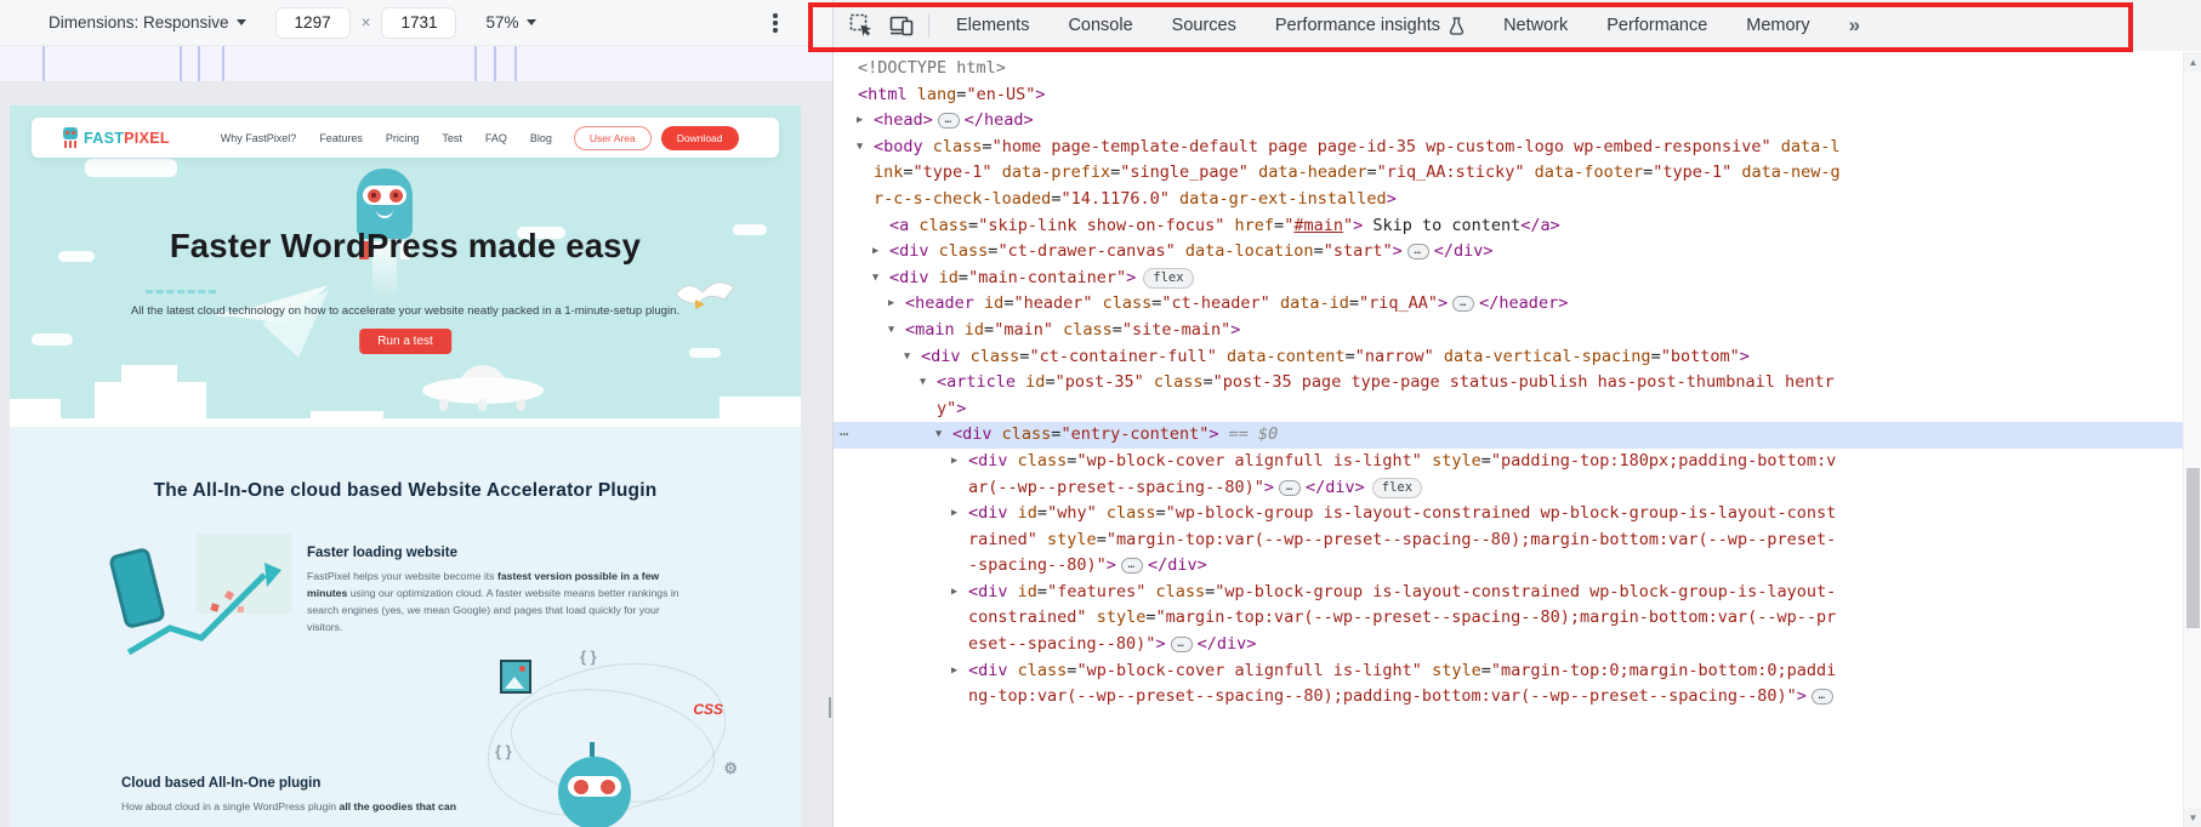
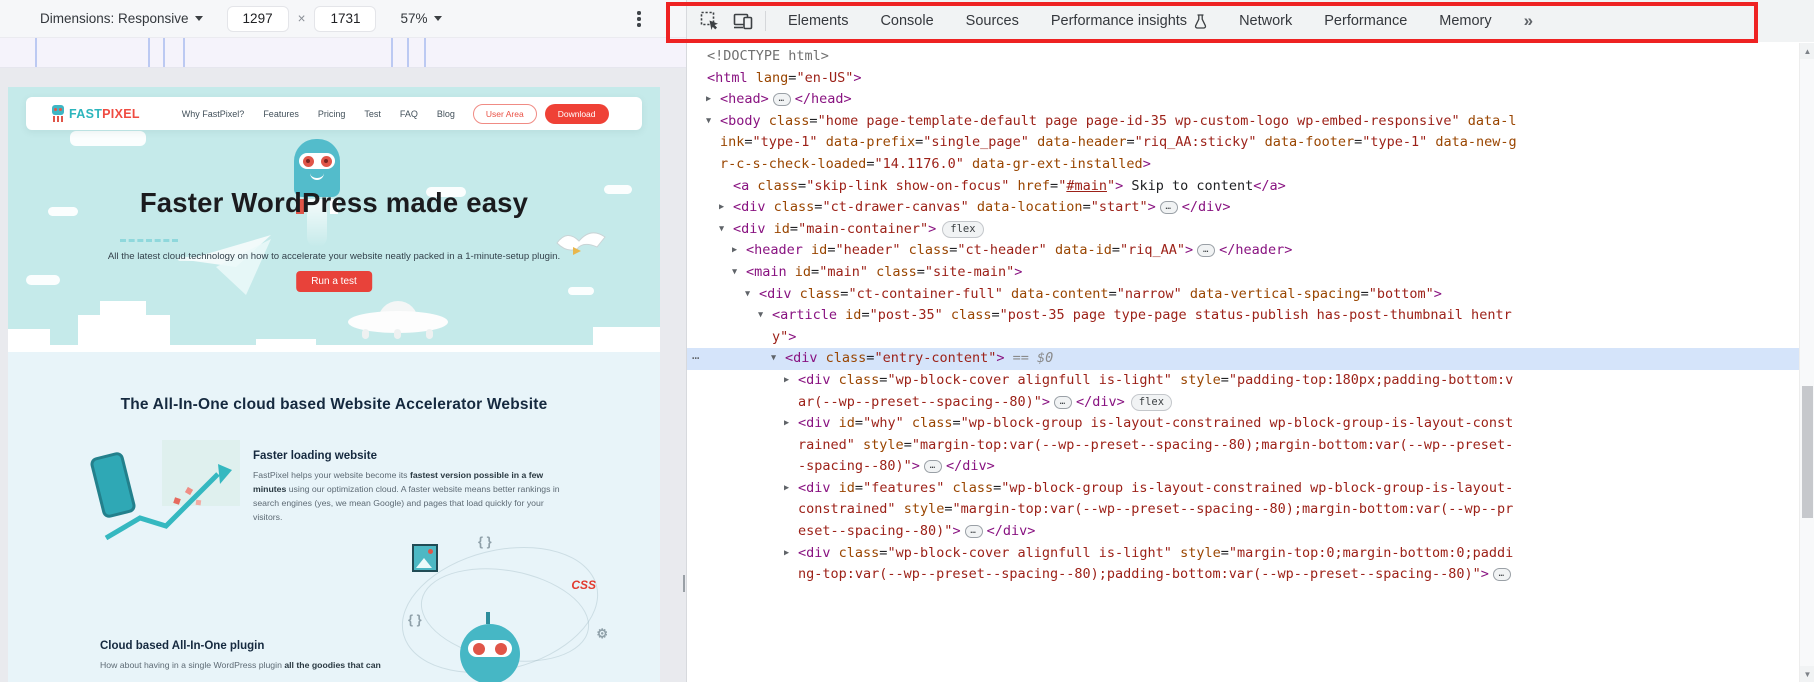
  Dimensions: Responsive
  1297
  ×
  1731
  57%
  FAST
  PIXEL
  Why FastPixel?
  Features
  Pricing
  Test
  FAQ
  Blog
  User Area
  Download
  Faster WordPress made easy
  All the latest cloud technology on how to accelerate your website neatly packed in a 1-minute-setup plugin.
  Run a test
- The All-In-One cloud based Website Accelerator Plugin
+ The All-In-One cloud based Website Accelerator Website
  Faster loading website
  FastPixel helps your website become its fastest version possible in a few minutes using our optimization cloud. A faster website means better rankings in search engines (yes, we mean Google) and pages that load quickly for your visitors.
  Cloud based All-In-One plugin
- How about cloud in a single WordPress plugin all the goodies that can
+ How about having in a single WordPress plugin all the goodies that can
  CSS
  { }
  { }
  ⚙
  Elements
  Console
  Sources
  Performance insights
  Network
  Performance
  Memory
  »
  <!DOCTYPE html>
  <html lang="en-US">
  ▶
  <head> … </head>
  ▼
  <body class="home page-template-default page page-id-35 wp-custom-logo wp-embed-responsive" data-link="type-1" data-prefix="single_page" data-header="riq_AA:sticky" data-footer="type-1" data-new-gr-c-s-check-loaded="14.1176.0" data-gr-ext-installed>
  <a class="skip-link show-on-focus" href="#main"> Skip to content</a>
  ▶
  <div class="ct-drawer-canvas" data-location="start"> … </div>
  ▼
  <div id="main-container"> flex
  ▶
  <header id="header" class="ct-header" data-id="riq_AA"> … </header>
  ▼
  <main id="main" class="site-main">
  ▼
  <div class="ct-container-full" data-content="narrow" data-vertical-spacing="bottom">
  ▼
  <article id="post-35" class="post-35 page type-page status-publish has-post-thumbnail hentry">
  ▼
  ⋯
  <div class="entry-content"> == $0
  ▶
  <div class="wp-block-cover alignfull is-light" style="padding-top:180px;padding-bottom:var(--wp--preset--spacing--80)"> … </div> flex
  ▶
  <div id="why" class="wp-block-group is-layout-constrained wp-block-group-is-layout-constrained" style="margin-top:var(--wp--preset--spacing--80);margin-bottom:var(--wp--preset--spacing--80)"> … </div>
  ▶
  <div id="features" class="wp-block-group is-layout-constrained wp-block-group-is-layout-constrained" style="margin-top:var(--wp--preset--spacing--80);margin-bottom:var(--wp--preset--spacing--80)"> … </div>
  ▶
  <div class="wp-block-cover alignfull is-light" style="margin-top:0;margin-bottom:0;padding-top:var(--wp--preset--spacing--80);padding-bottom:var(--wp--preset--spacing--80)"> …
  ▲
  ▼
